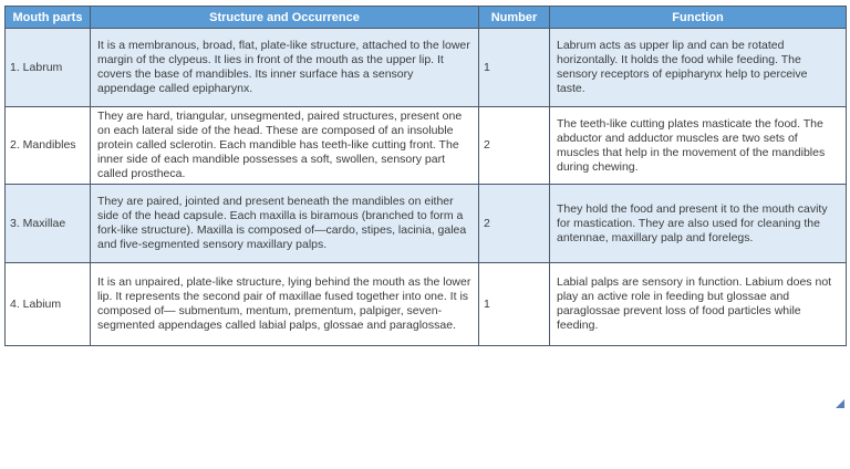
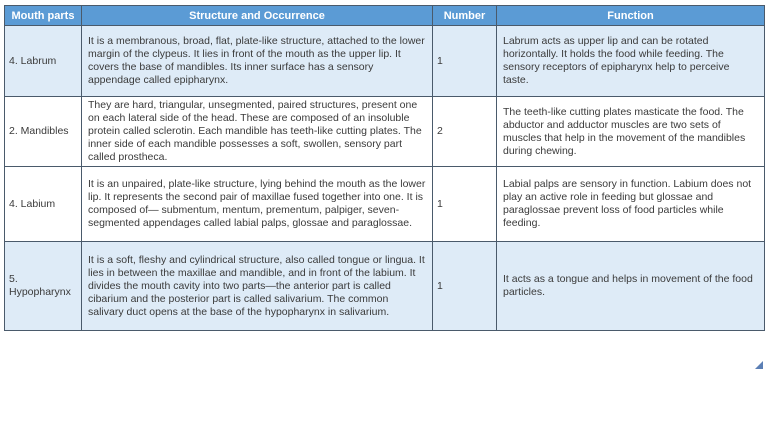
  Mouth parts	Structure and Occurrence	Number	Function
- 1. Labrum	It is a membranous, broad, flat, plate-like structure, attached to the lower margin of the clypeus. It lies in front of the mouth as the upper lip. It covers the base of mandibles. Its inner surface has a sensory appendage called epipharynx.	1	Labrum acts as upper lip and can be rotated horizontally. It holds the food while feeding. The sensory receptors of epipharynx help to perceive taste.
+ 4. Labrum	It is a membranous, broad, flat, plate-like structure, attached to the lower margin of the clypeus. It lies in front of the mouth as the upper lip. It covers the base of mandibles. Its inner surface has a sensory appendage called epipharynx.	1	Labrum acts as upper lip and can be rotated horizontally. It holds the food while feeding. The sensory receptors of epipharynx help to perceive taste.
- 2. Mandibles	They are hard, triangular, unsegmented, paired structures, present one on each lateral side of the head. These are composed of an insoluble protein called sclerotin. Each mandible has teeth-like cutting front. The inner side of each mandible possesses a soft, swollen, sensory part called prostheca.	2	The teeth-like cutting plates masticate the food. The abductor and adductor muscles are two sets of muscles that help in the movement of the mandibles during chewing.
+ 2. Mandibles	They are hard, triangular, unsegmented, paired structures, present one on each lateral side of the head. These are composed of an insoluble protein called sclerotin. Each mandible has teeth-like cutting plates. The inner side of each mandible possesses a soft, swollen, sensory part called prostheca.	2	The teeth-like cutting plates masticate the food. The abductor and adductor muscles are two sets of muscles that help in the movement of the mandibles during chewing.
- 3. Maxillae	They are paired, jointed and present beneath the mandibles on either side of the head capsule. Each maxilla is biramous (branched to form a fork-like structure). Maxilla is composed of—cardo, stipes, lacinia, galea and five-segmented sensory maxillary palps.	2	They hold the food and present it to the mouth cavity for mastication. They are also used for cleaning the antennae, maxillary palp and forelegs.
  4. Labium	It is an unpaired, plate-like structure, lying behind the mouth as the lower lip. It represents the second pair of maxillae fused together into one. It is composed of— submentum, mentum, prementum, palpiger, seven-segmented appendages called labial palps, glossae and paraglossae.	1	Labial palps are sensory in function. Labium does not play an active role in feeding but glossae and paraglossae prevent loss of food particles while feeding.
+ 5. Hypopharynx	It is a soft, fleshy and cylindrical structure, also called tongue or lingua. It lies in between the maxillae and mandible, and in front of the labium. It divides the mouth cavity into two parts—the anterior part is called cibarium and the posterior part is called salivarium. The common salivary duct opens at the base of the hypopharynx in salivarium.	1	It acts as a tongue and helps in movement of the food particles.
